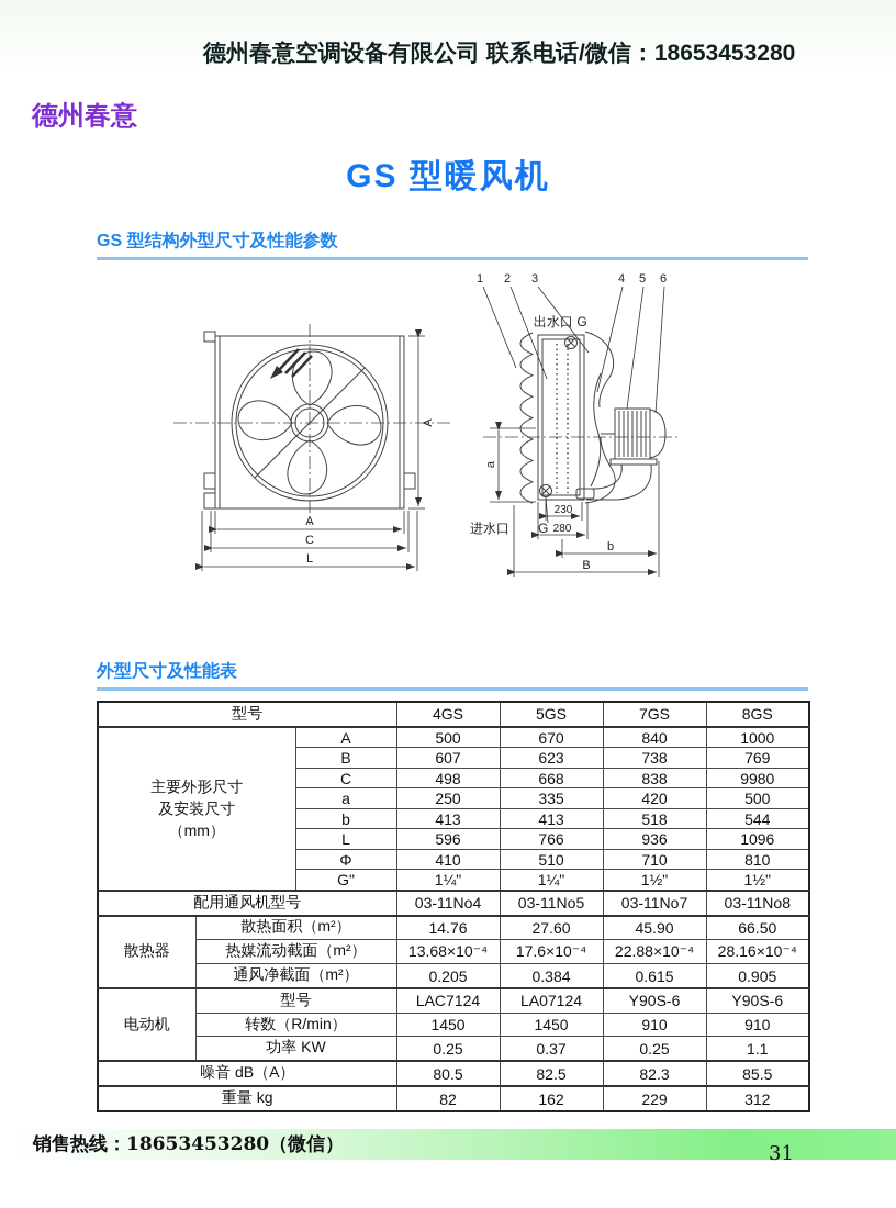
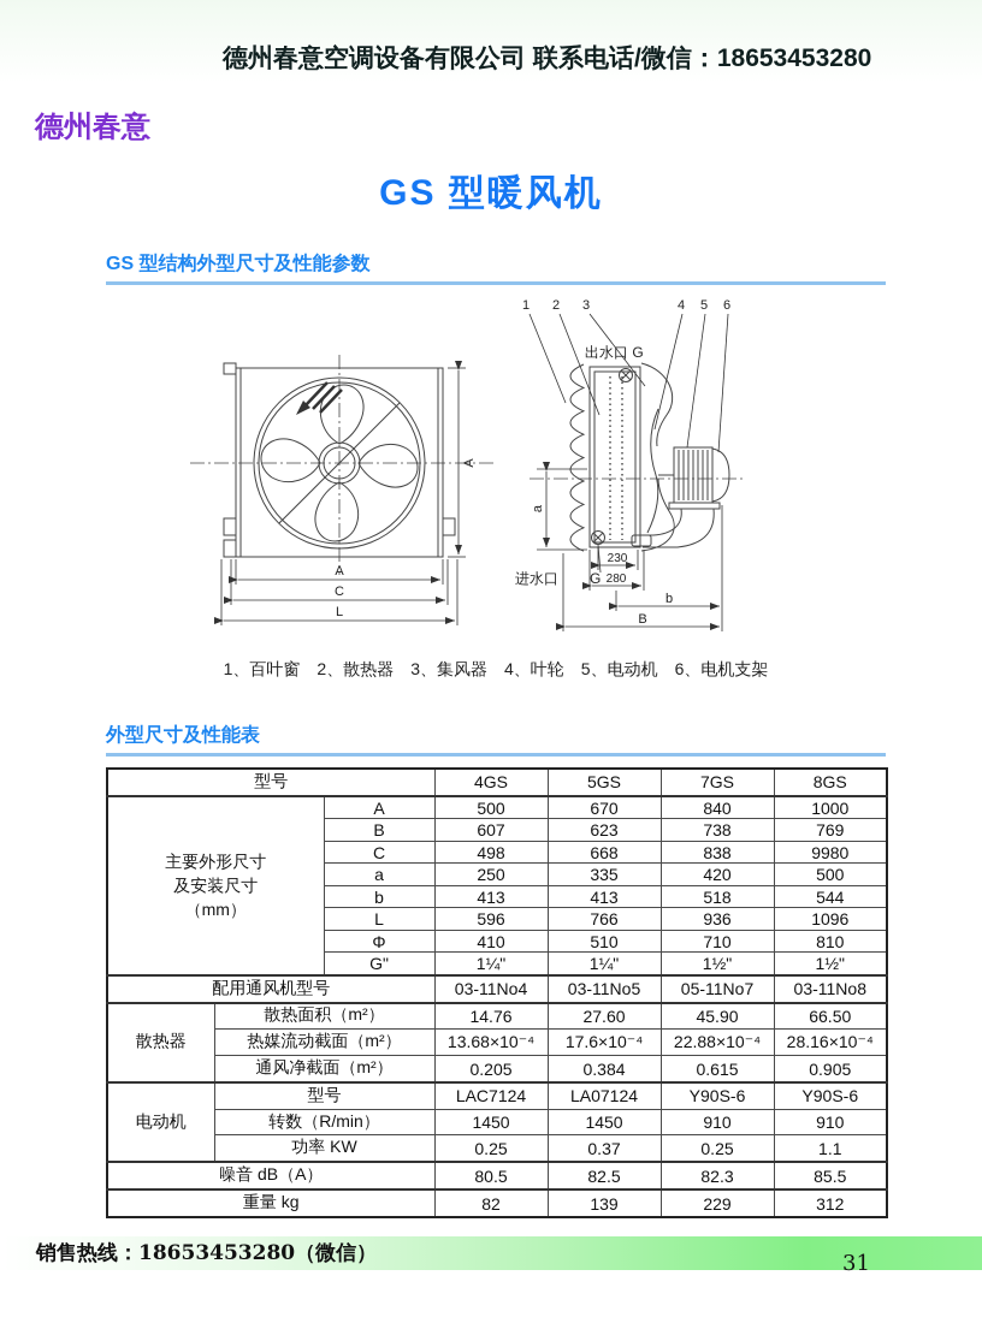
  德州春意
  德州春意空调设备有限公司
  联系电话/微信：18653453280
  GS 型暖风机
  GS 型结构外型尺寸及性能参数
  A
  C
  L
  1
  2
  3
  4
  5
  6
  出水口 G
  进水口
  G
  230
  280
  b
  B
+ 1、百叶窗 2、散热器 3、集风器 4、叶轮 5、电动机 6、电机支架
  外型尺寸及性能表
  型号	4GS	5GS	7GS	8GS
  主要外形尺寸 及安装尺寸 （mm）	A	500	670	840	1000
  B	607	623	738	769
  C	498	668	838	9980
  a	250	335	420	500
  b	413	413	518	544
  L	596	766	936	1096
  Φ	410	510	710	810
  G"	1¼"	1¼"	1½"	1½"
- 配用通风机型号	03-11No4	03-11No5	03-11No7	03-11No8
+ 配用通风机型号	03-11No4	03-11No5	05-11No7	03-11No8
  散热器	散热面积（m²）	14.76	27.60	45.90	66.50
  热媒流动截面（m²）	13.68×10⁻⁴	17.6×10⁻⁴	22.88×10⁻⁴	28.16×10⁻⁴
  通风净截面（m²）	0.205	0.384	0.615	0.905
  电动机	型号	LAC7124	LA07124	Y90S-6	Y90S-6
  转数（R/min）	1450	1450	910	910
  功率 KW	0.25	0.37	0.25	1.1
  噪音 dB（A）	80.5	82.5	82.3	85.5
- 重量 kg	82	162	229	312
+ 重量 kg	82	139	229	312
  销售热线：18653453280（微信）
  31
